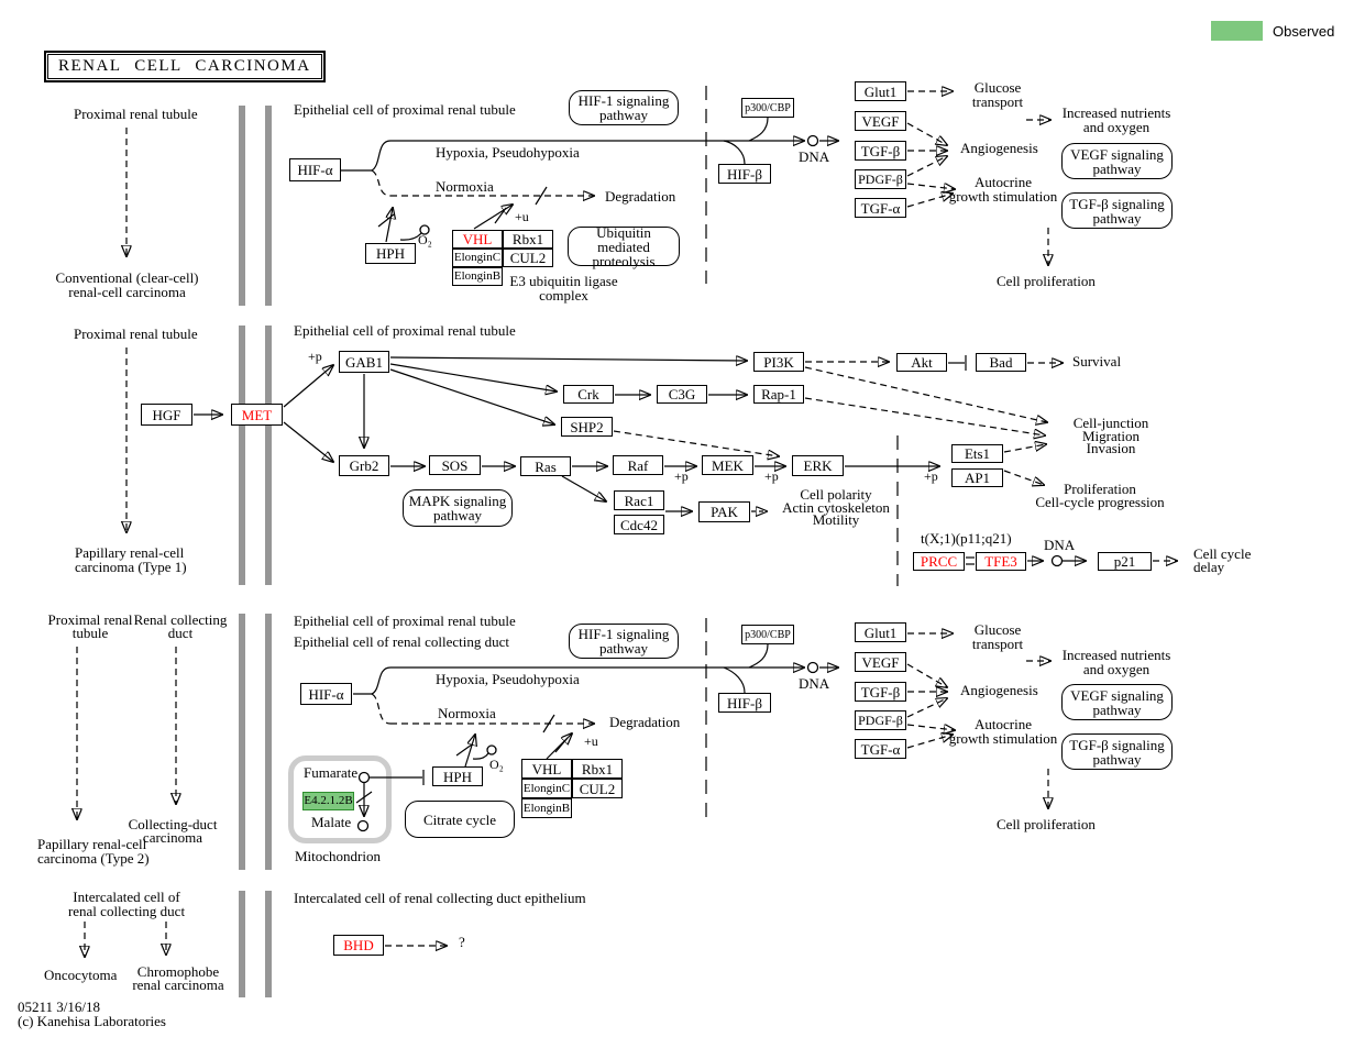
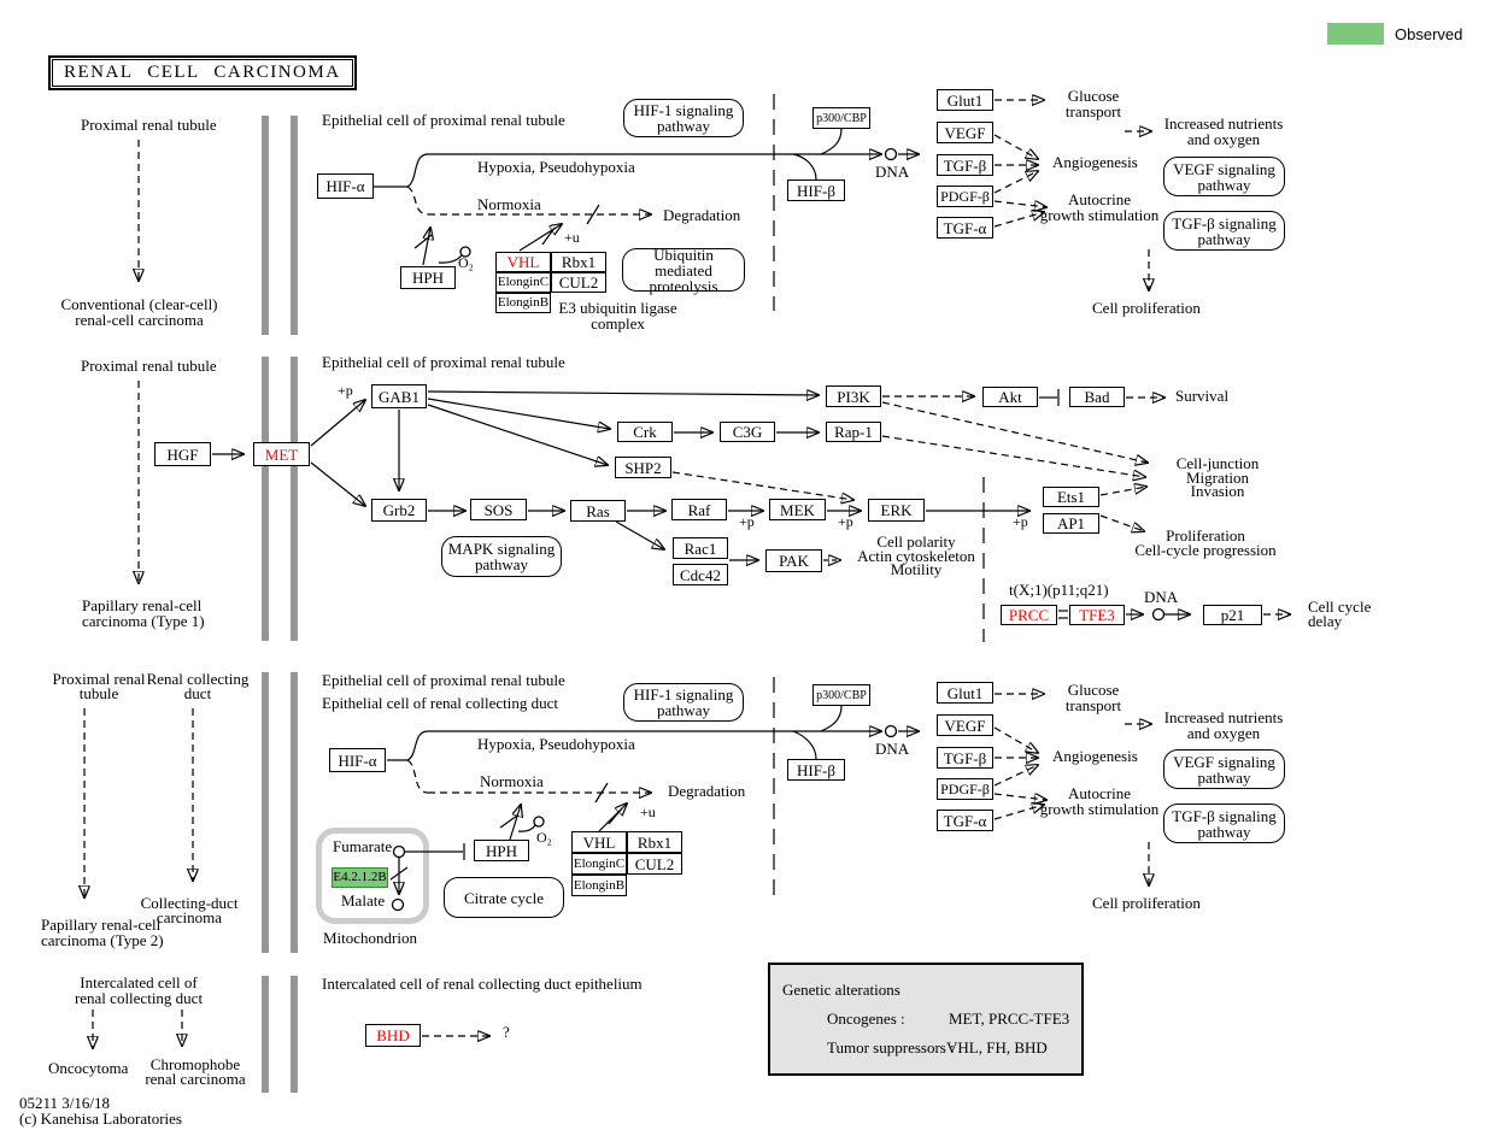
  HIF-1 signaling
  pathway
  HIF-α
  HPH
  VHL
  Rbx1
  ElonginC
  CUL2
  ElonginB
  Ubiquitin mediated
  proteolysis
  p300/CBP
  HIF-β
  Glut1
  VEGF
  TGF-β
  PDGF-β
  TGF-α
  VEGF signaling
  pathway
  TGF-β signaling
  pathway
  HGF
  MET
  GAB1
  PI3K
  Crk
  C3G
  Rap-1
  SHP2
  Grb2
  SOS
  Ras
  Raf
  MEK
  ERK
  MAPK signaling
  pathway
  Rac1
  Cdc42
  PAK
  Akt
  Bad
  Ets1
  AP1
  PRCC
  TFE3
  p21
  HIF-1 signaling
  pathway
  HIF-α
  HPH
  VHL
  Rbx1
  ElonginC
  CUL2
  ElonginB
  Citrate cycle
  E4.2.1.2B
  p300/CBP
  HIF-β
  Glut1
  VEGF
  TGF-β
  PDGF-β
  TGF-α
  VEGF signaling
  pathway
  TGF-β signaling
  pathway
  BHD
  Proximal renal tubule
  Conventional (clear-cell)
  renal-cell carcinoma
  Epithelial cell of proximal renal tubule
  Hypoxia, Pseudohypoxia
  Normoxia
  Degradation
  O₂
  +u
  E3 ubiquitin ligase
  complex
  DNA
  Glucose
  transport
  Increased nutrients
  and oxygen
  Angiogenesis
  Autocrine
  growth stimulation
  Cell proliferation
  Proximal renal tubule
  Papillary renal-cell
  carcinoma (Type 1)
  Epithelial cell of proximal renal tubule
  +p
  +p
  +p
  +p
  Survival
  Cell-junction
  Migration
  Invasion
  Cell polarity
  Actin cytoskeleton
  Motility
  Proliferation
  Cell-cycle progression
  t(X;1)(p11;q21)
  DNA
  Cell cycle
  delay
  Proximal renal
  tubule
  Renal collecting
  duct
  Papillary renal-cell
  carcinoma (Type 2)
  Collecting-duct
  carcinoma
  Epithelial cell of proximal renal tubule
  Epithelial cell of renal collecting duct
  Hypoxia, Pseudohypoxia
  Normoxia
  Degradation
  O₂
  +u
  Fumarate
  Malate
  Mitochondrion
  DNA
  Glucose
  transport
  Increased nutrients
  and oxygen
  Angiogenesis
  Autocrine
  growth stimulation
  Cell proliferation
  Intercalated cell of
  renal collecting duct
  Oncocytoma
  Chromophobe
  renal carcinoma
  Intercalated cell of renal collecting duct epithelium
  ?
  RENAL CELL CARCINOMA
  Observed
+ Genetic alterations
+ Oncogenes :
+ MET, PRCC-TFE3
+ Tumor suppressors :
+ VHL, FH, BHD
  05211 3/16/18
  (c) Kanehisa Laboratories
